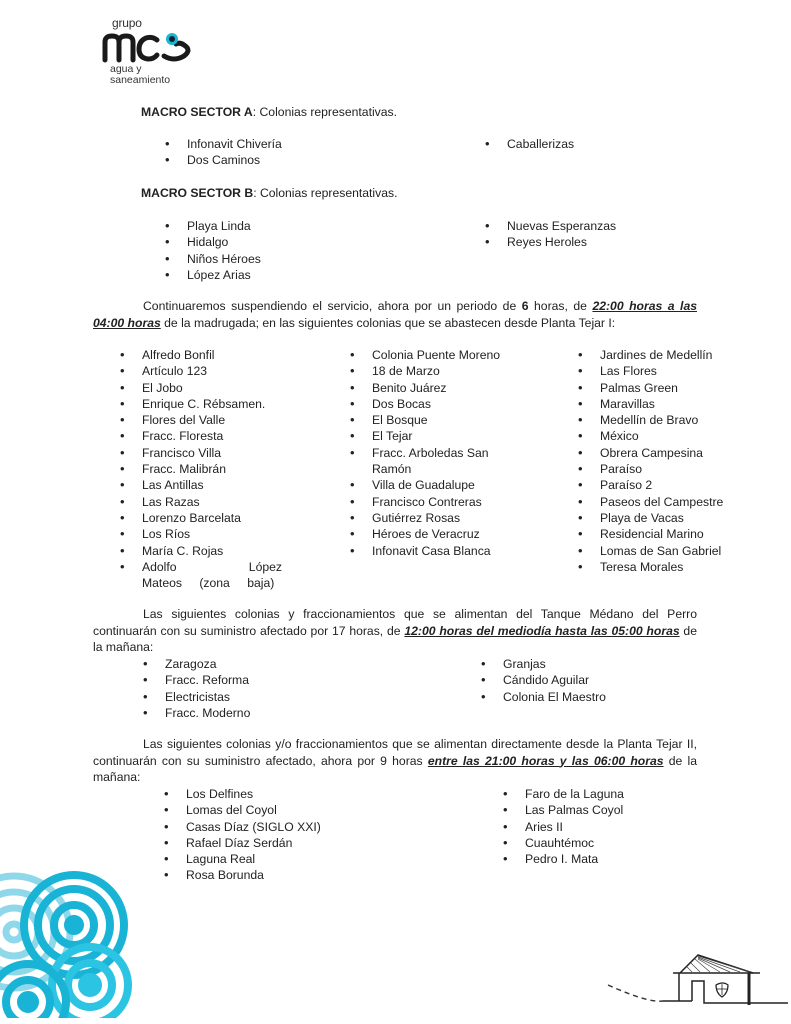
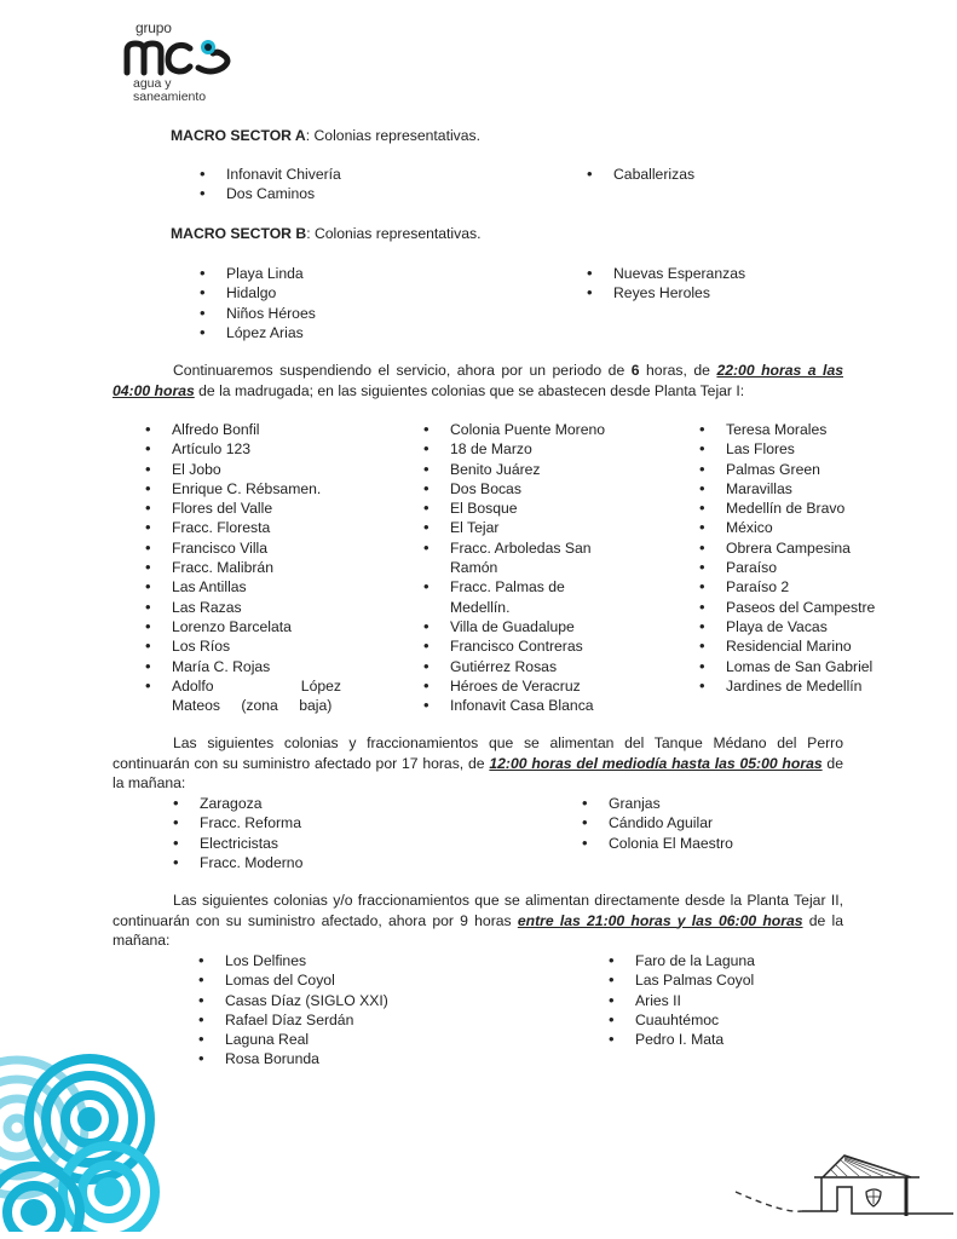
  grupo
  agua y
  saneamiento
  MACRO SECTOR A: Colonias representativas.
  Infonavit Chivería
  Dos Caminos
  Caballerizas
  MACRO SECTOR B: Colonias representativas.
  Playa Linda
  Hidalgo
  Niños Héroes
  López Arias
  Nuevas Esperanzas
  Reyes Heroles
  Continuaremos suspendiendo el servicio, ahora por un periodo de 6 horas, de 22:00 horas a las 04:00 horas de la madrugada; en las siguientes colonias que se abastecen desde Planta Tejar I:
  Alfredo Bonfil
  Artículo 123
  El Jobo
  Enrique C. Rébsamen.
  Flores del Valle
  Fracc. Floresta
  Francisco Villa
  Fracc. Malibrán
  Las Antillas
  Las Razas
  Lorenzo Barcelata
  Los Ríos
  María C. Rojas
  Adolfo López Mateos (zona baja)
  Colonia Puente Moreno
  18 de Marzo
  Benito Juárez
  Dos Bocas
  El Bosque
  El Tejar
  Fracc. Arboledas San Ramón
+ Fracc. Palmas de Medellín.
  Villa de Guadalupe
  Francisco Contreras
  Gutiérrez Rosas
  Héroes de Veracruz
  Infonavit Casa Blanca
- Jardines de Medellín
+ Teresa Morales
  Las Flores
  Palmas Green
  Maravillas
  Medellín de Bravo
  México
  Obrera Campesina
  Paraíso
  Paraíso 2
  Paseos del Campestre
  Playa de Vacas
  Residencial Marino
  Lomas de San Gabriel
- Teresa Morales
+ Jardines de Medellín
  Las siguientes colonias y fraccionamientos que se alimentan del Tanque Médano del Perro continuarán con su suministro afectado por 17 horas, de 12:00 horas del mediodía hasta las 05:00 horas de la mañana:
  Zaragoza
  Fracc. Reforma
  Electricistas
  Fracc. Moderno
  Granjas
  Cándido Aguilar
  Colonia El Maestro
  Las siguientes colonias y/o fraccionamientos que se alimentan directamente desde la Planta Tejar II, continuarán con su suministro afectado, ahora por 9 horas entre las 21:00 horas y las 06:00 horas de la mañana:
  Los Delfines
  Lomas del Coyol
  Casas Díaz (SIGLO XXI)
  Rafael Díaz Serdán
  Laguna Real
  Rosa Borunda
  Faro de la Laguna
  Las Palmas Coyol
  Aries II
  Cuauhtémoc
  Pedro I. Mata
